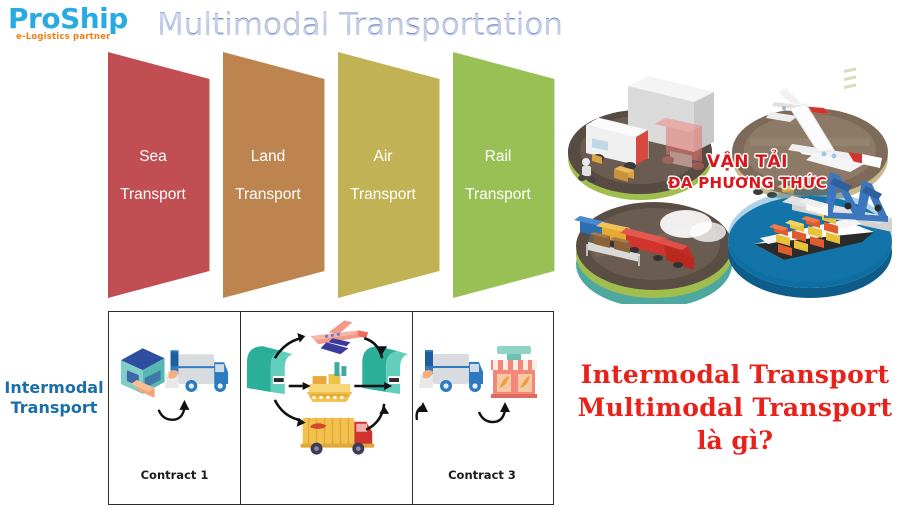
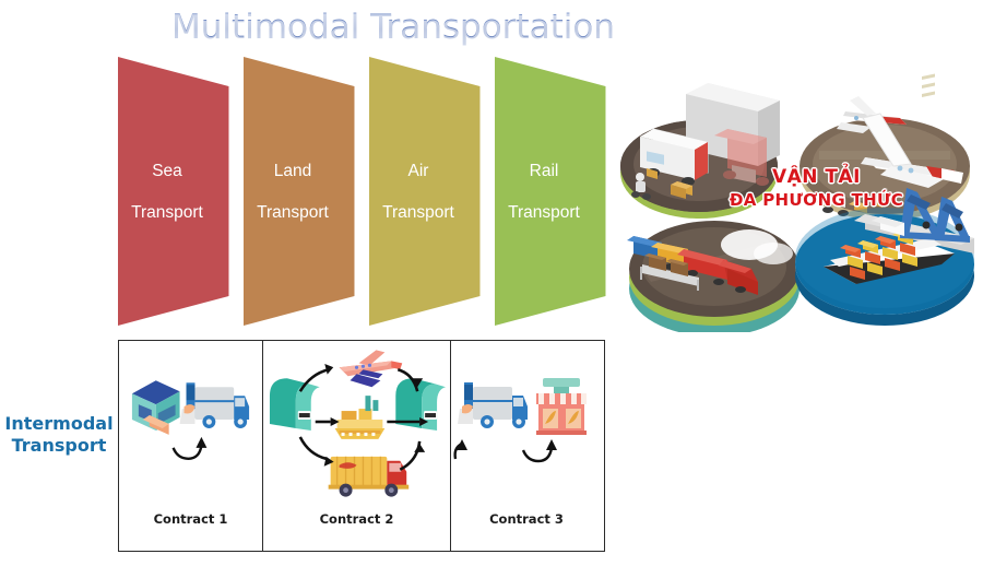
- ProShip
- e-Logistics partner
  Multimodal Transportation
  Sea
  Transport
  Land
  Transport
  Air
  Transport
  Rail
  Transport
  VẬN TẢI
  ĐA PHƯƠNG THỨC
  Intermodal
  Transport
  Contract 1
+ Contract 2
  Contract 3
- Intermodal Transport
- Multimodal Transport
- là gì?
